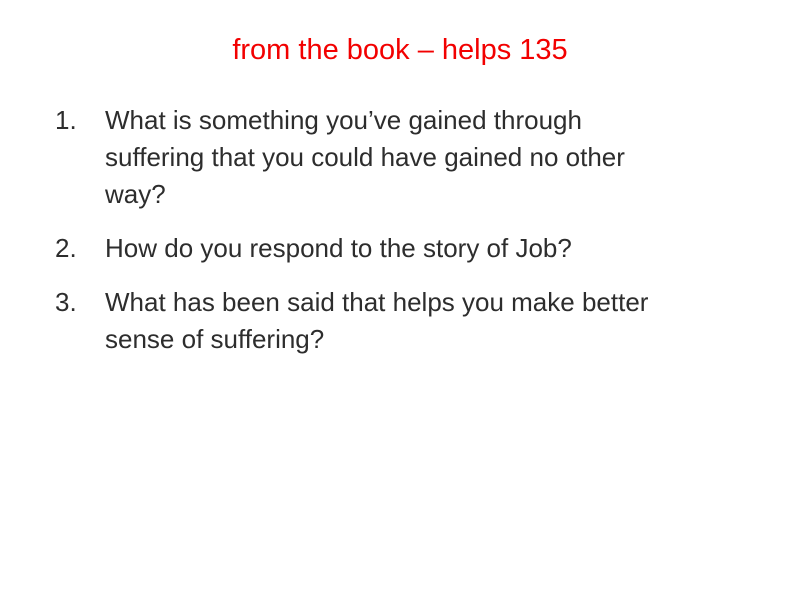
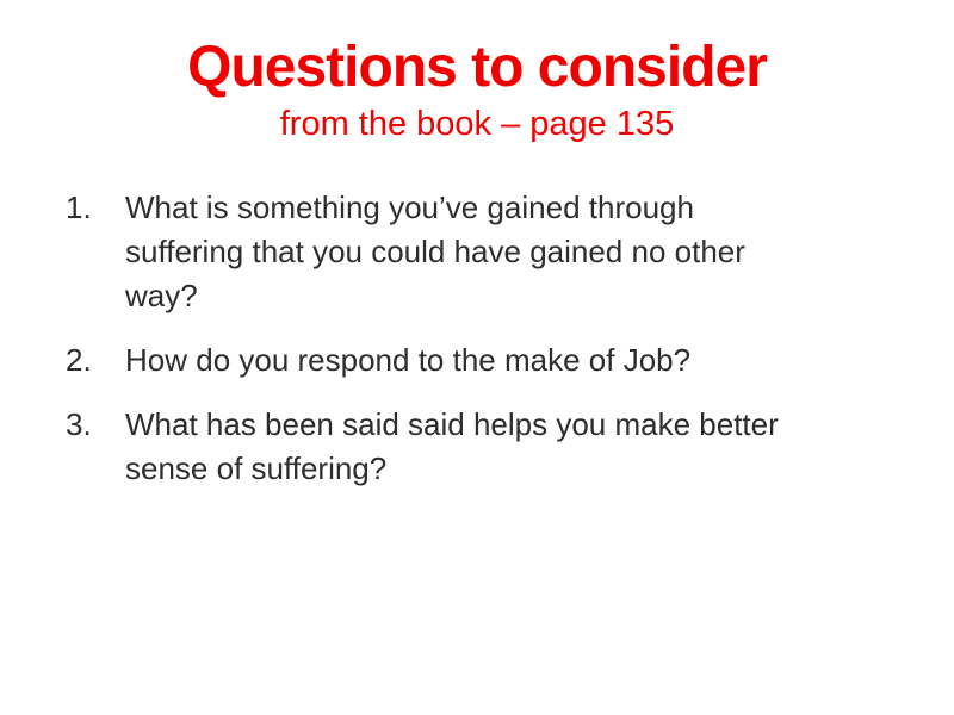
+ Questions to consider
- from the book – helps 135
+ from the book – page 135
  1.
  What is something you’ve gained through suffering that you could have gained no other way?
  2.
- How do you respond to the story of Job?
+ How do you respond to the make of Job?
  3.
- What has been said that helps you make better sense of suffering?
+ What has been said said helps you make better sense of suffering?
